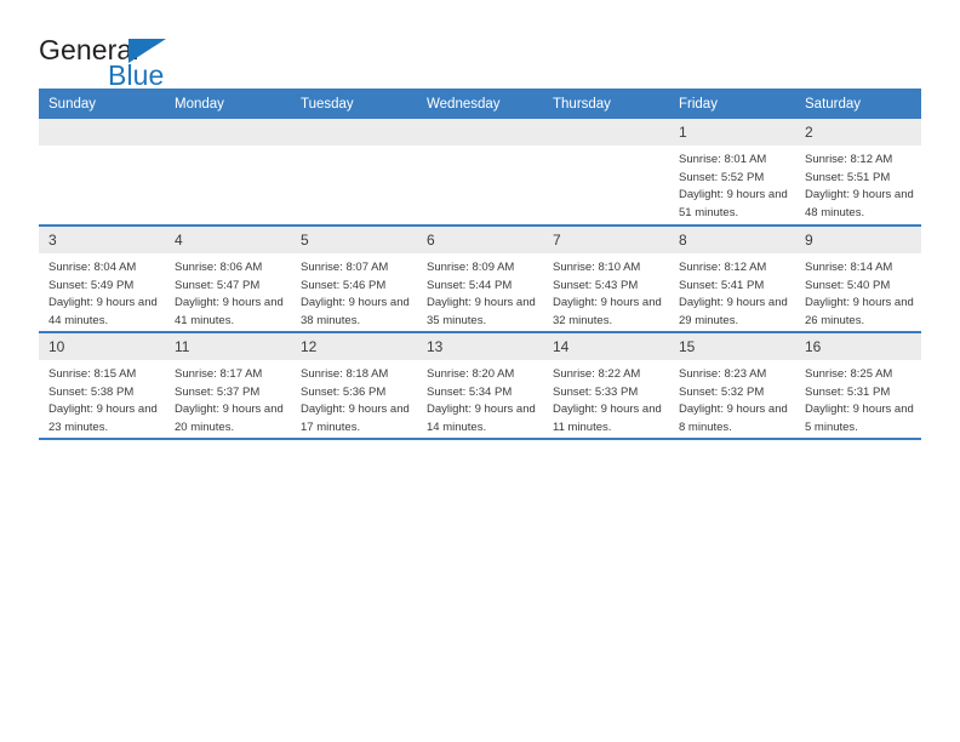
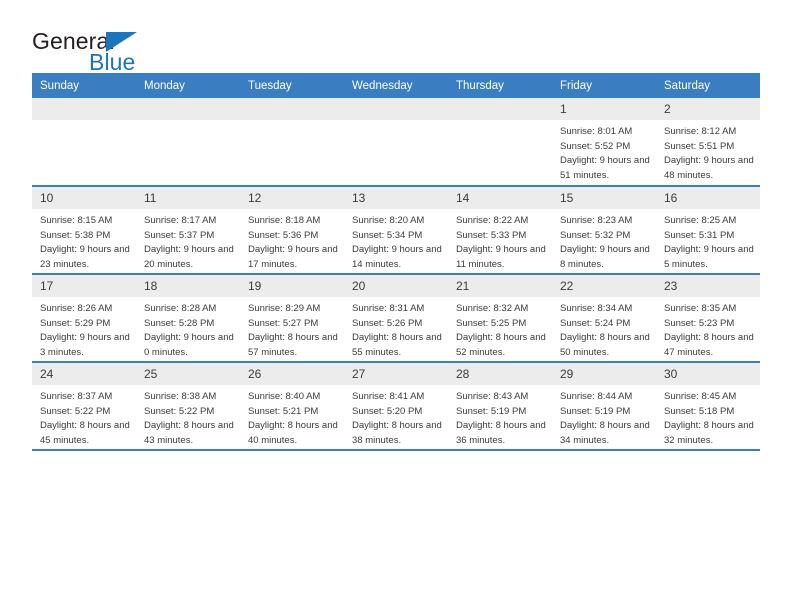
  General
  Blue
  Sunday	Monday	Tuesday	Wednesday	Thursday	Friday	Saturday
  					1Sunrise: 8:01 AMSunset: 5:52 PMDaylight: 9 hours and 51 minutes.	2Sunrise: 8:12 AMSunset: 5:51 PMDaylight: 9 hours and 48 minutes.
- 3Sunrise: 8:04 AMSunset: 5:49 PMDaylight: 9 hours and 44 minutes.	4Sunrise: 8:06 AMSunset: 5:47 PMDaylight: 9 hours and 41 minutes.	5Sunrise: 8:07 AMSunset: 5:46 PMDaylight: 9 hours and 38 minutes.	6Sunrise: 8:09 AMSunset: 5:44 PMDaylight: 9 hours and 35 minutes.	7Sunrise: 8:10 AMSunset: 5:43 PMDaylight: 9 hours and 32 minutes.	8Sunrise: 8:12 AMSunset: 5:41 PMDaylight: 9 hours and 29 minutes.	9Sunrise: 8:14 AMSunset: 5:40 PMDaylight: 9 hours and 26 minutes.
  10Sunrise: 8:15 AMSunset: 5:38 PMDaylight: 9 hours and 23 minutes.	11Sunrise: 8:17 AMSunset: 5:37 PMDaylight: 9 hours and 20 minutes.	12Sunrise: 8:18 AMSunset: 5:36 PMDaylight: 9 hours and 17 minutes.	13Sunrise: 8:20 AMSunset: 5:34 PMDaylight: 9 hours and 14 minutes.	14Sunrise: 8:22 AMSunset: 5:33 PMDaylight: 9 hours and 11 minutes.	15Sunrise: 8:23 AMSunset: 5:32 PMDaylight: 9 hours and 8 minutes.	16Sunrise: 8:25 AMSunset: 5:31 PMDaylight: 9 hours and 5 minutes.
+ 17Sunrise: 8:26 AMSunset: 5:29 PMDaylight: 9 hours and 3 minutes.	18Sunrise: 8:28 AMSunset: 5:28 PMDaylight: 9 hours and 0 minutes.	19Sunrise: 8:29 AMSunset: 5:27 PMDaylight: 8 hours and 57 minutes.	20Sunrise: 8:31 AMSunset: 5:26 PMDaylight: 8 hours and 55 minutes.	21Sunrise: 8:32 AMSunset: 5:25 PMDaylight: 8 hours and 52 minutes.	22Sunrise: 8:34 AMSunset: 5:24 PMDaylight: 8 hours and 50 minutes.	23Sunrise: 8:35 AMSunset: 5:23 PMDaylight: 8 hours and 47 minutes.
+ 24Sunrise: 8:37 AMSunset: 5:22 PMDaylight: 8 hours and 45 minutes.	25Sunrise: 8:38 AMSunset: 5:22 PMDaylight: 8 hours and 43 minutes.	26Sunrise: 8:40 AMSunset: 5:21 PMDaylight: 8 hours and 40 minutes.	27Sunrise: 8:41 AMSunset: 5:20 PMDaylight: 8 hours and 38 minutes.	28Sunrise: 8:43 AMSunset: 5:19 PMDaylight: 8 hours and 36 minutes.	29Sunrise: 8:44 AMSunset: 5:19 PMDaylight: 8 hours and 34 minutes.	30Sunrise: 8:45 AMSunset: 5:18 PMDaylight: 8 hours and 32 minutes.
